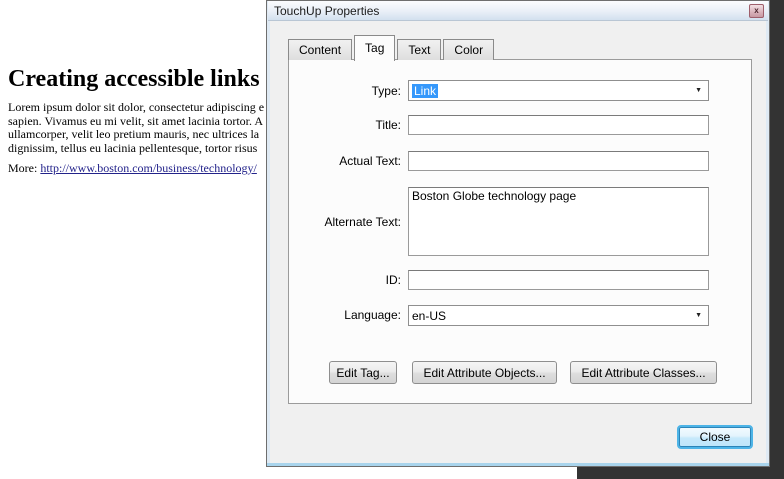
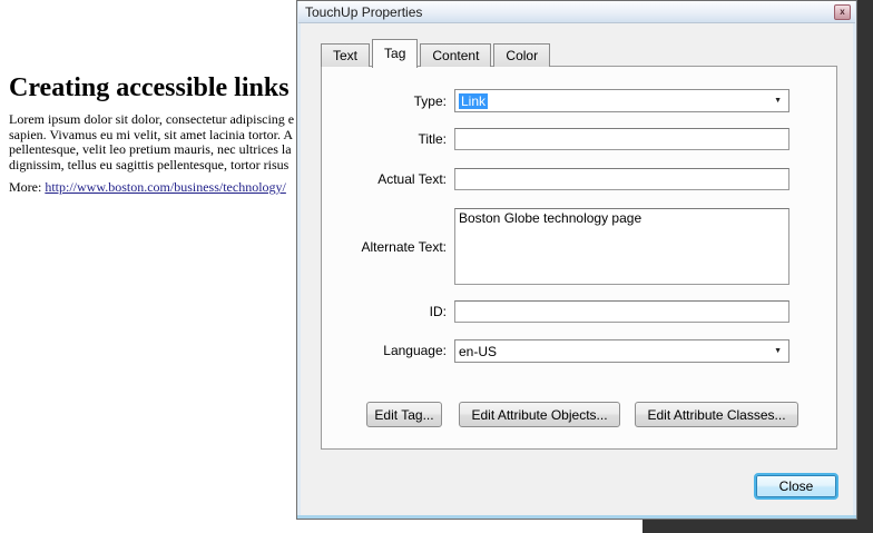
  Creating accessible links
  Lorem ipsum dolor sit dolor, consectetur adipiscing e
  sapien. Vivamus eu mi velit, sit amet lacinia tortor. A
- ullamcorper, velit leo pretium mauris, nec ultrices la
+ pellentesque, velit leo pretium mauris, nec ultrices la
- dignissim, tellus eu lacinia pellentesque, tortor risus
+ dignissim, tellus eu sagittis pellentesque, tortor risus
  More: http://www.boston.com/business/technology/
  TouchUp Properties
  x
- Content
+ Text
  Tag
- Text
+ Content
  Color
  Type:
  Link
  Title:
  Actual Text:
  Alternate Text:
  Boston Globe technology page
  ID:
  Language:
  en-US
  Edit Tag...
  Edit Attribute Objects...
  Edit Attribute Classes...
  Close
